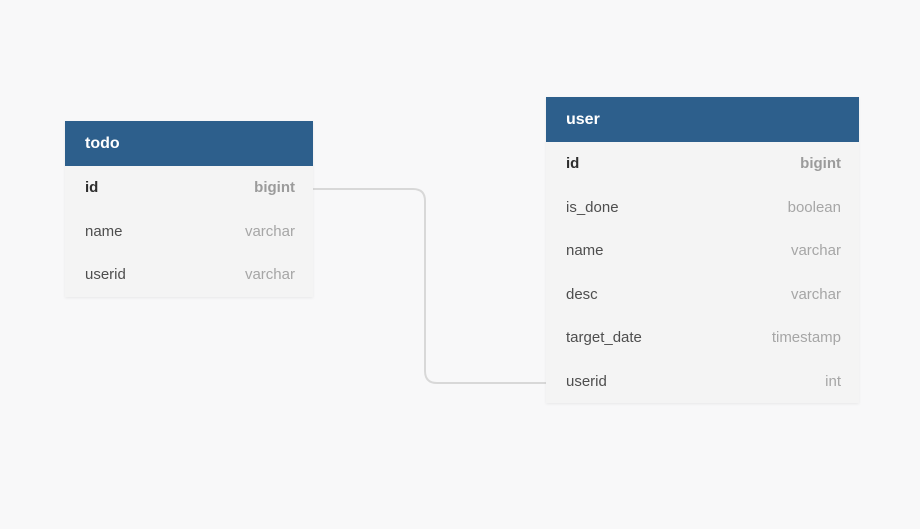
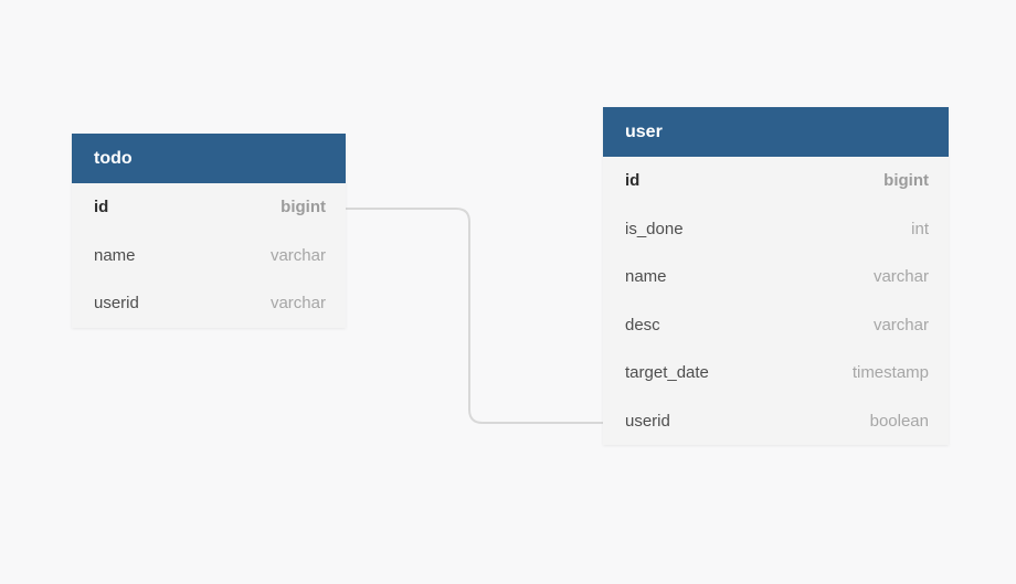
  todo
  id
  bigint
  name
  varchar
  userid
  varchar
  user
  id
  bigint
  is_done
- boolean
+ int
  name
  varchar
  desc
  varchar
  target_date
  timestamp
  userid
- int
+ boolean
